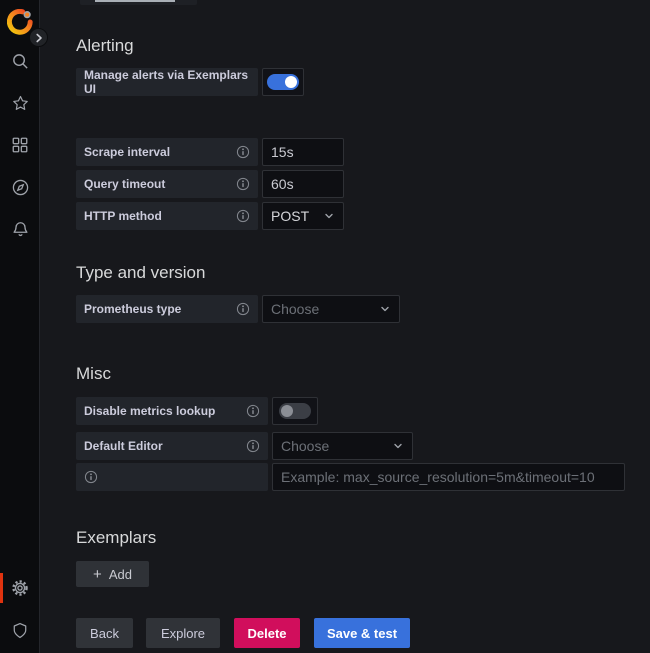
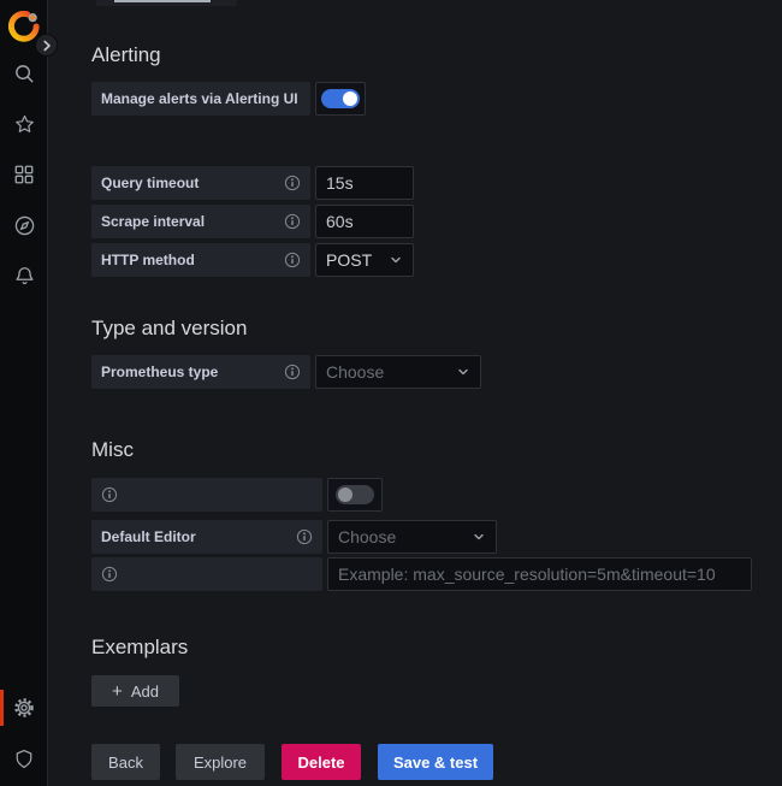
  Alerting
- Manage alerts via Exemplars UI
+ Manage alerts via Alerting UI
- Scrape interval
+ Query timeout
  15s
- Query timeout
+ Scrape interval
  60s
  HTTP method
  POST
  Type and version
  Prometheus type
  Choose
  Misc
- Disable metrics lookup
  Default Editor
  Choose
  Example: max_source_resolution=5m&timeout=10
  Exemplars
  +
  Add
  Back
  Explore
  Delete
  Save & test
